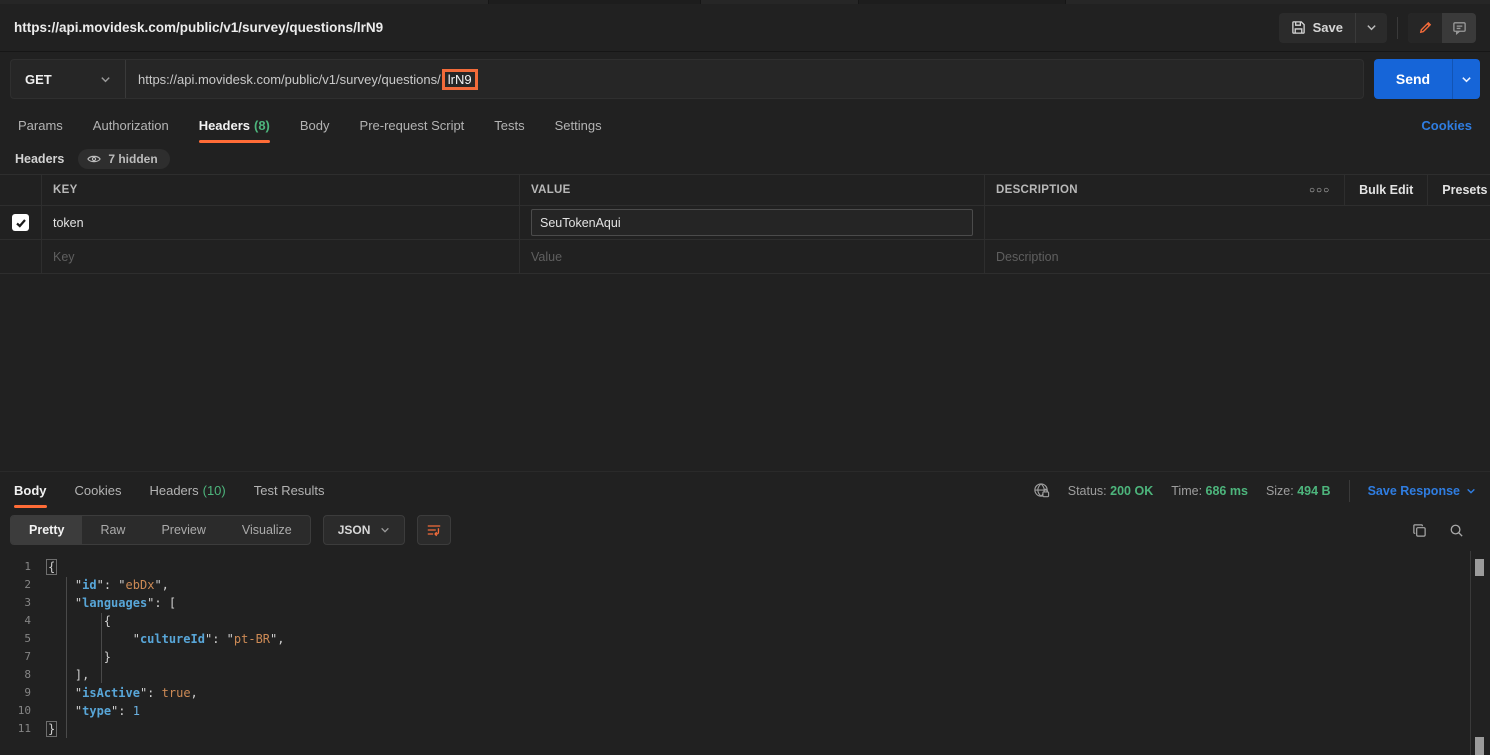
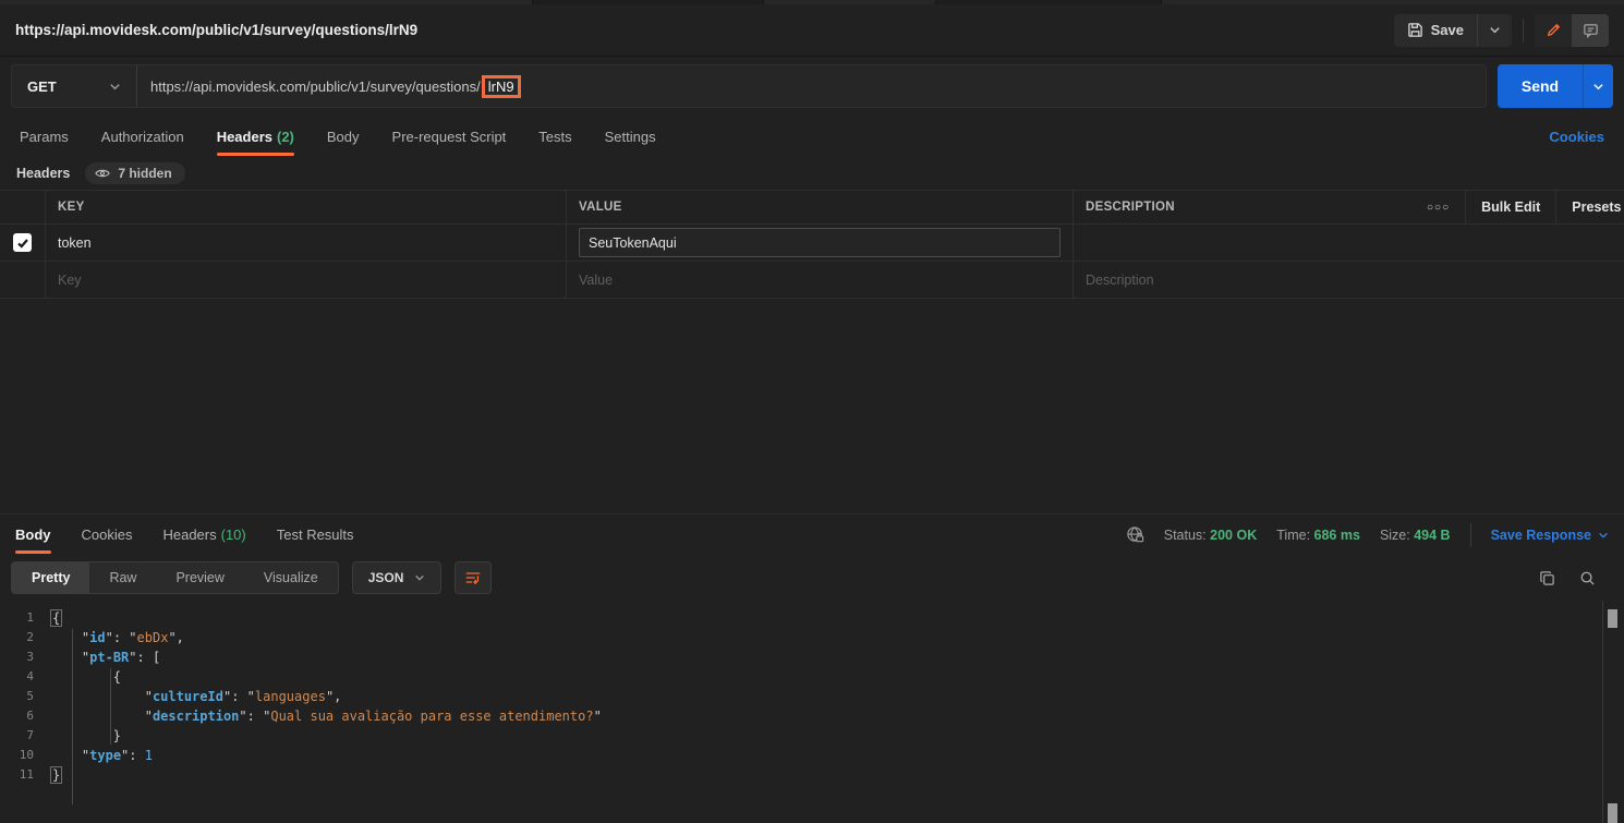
  https://api.movidesk.com/public/v1/survey/questions/lrN9
  Save
  GET
  https://api.movidesk.com/public/v1/survey/questions/
  lrN9
  Send
  Params
  Authorization
- Headers (8)
+ Headers (2)
  Body
  Pre-request Script
  Tests
  Settings
  Cookies
  Headers
  7 hidden
  KEY
  VALUE
  DESCRIPTION
  ○○○
  Bulk Edit
  Presets
  token
  SeuTokenAqui
  Key
  Value
  Description
  Body
  Cookies
  Headers (10)
  Test Results
  Status: 200 OK
  Time: 686 ms
  Size: 494 B
  Save Response
  Pretty
  Raw
  Preview
  Visualize
  JSON
  1
  {
  2
  "id": "ebDx",
  3
- "languages": [
+ "pt-BR": [
  4
  {
  5
- "cultureId": "pt-BR",
+ "cultureId": "languages",
+ 6
+ "description": "Qual sua avaliação para esse atendimento?"
  7
  }
- 8
- ],
- 9
- "isActive": true,
  10
  "type": 1
  11
  }
